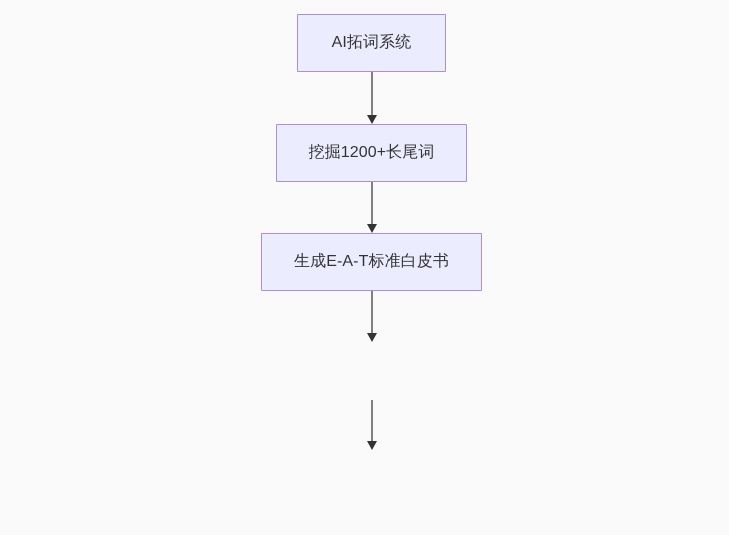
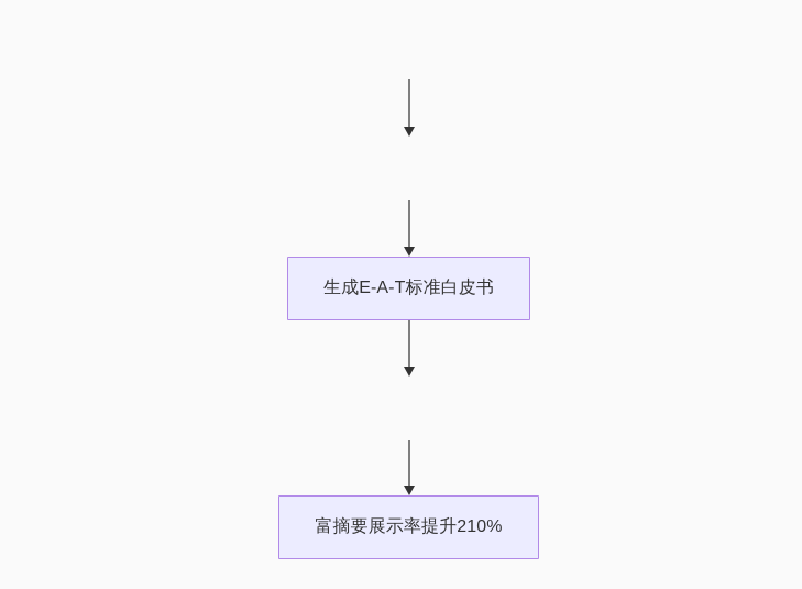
- AI拓词系统
- 挖掘1200+长尾词
  生成E-A-T标准白皮书
+ 富摘要展示率提升210%
